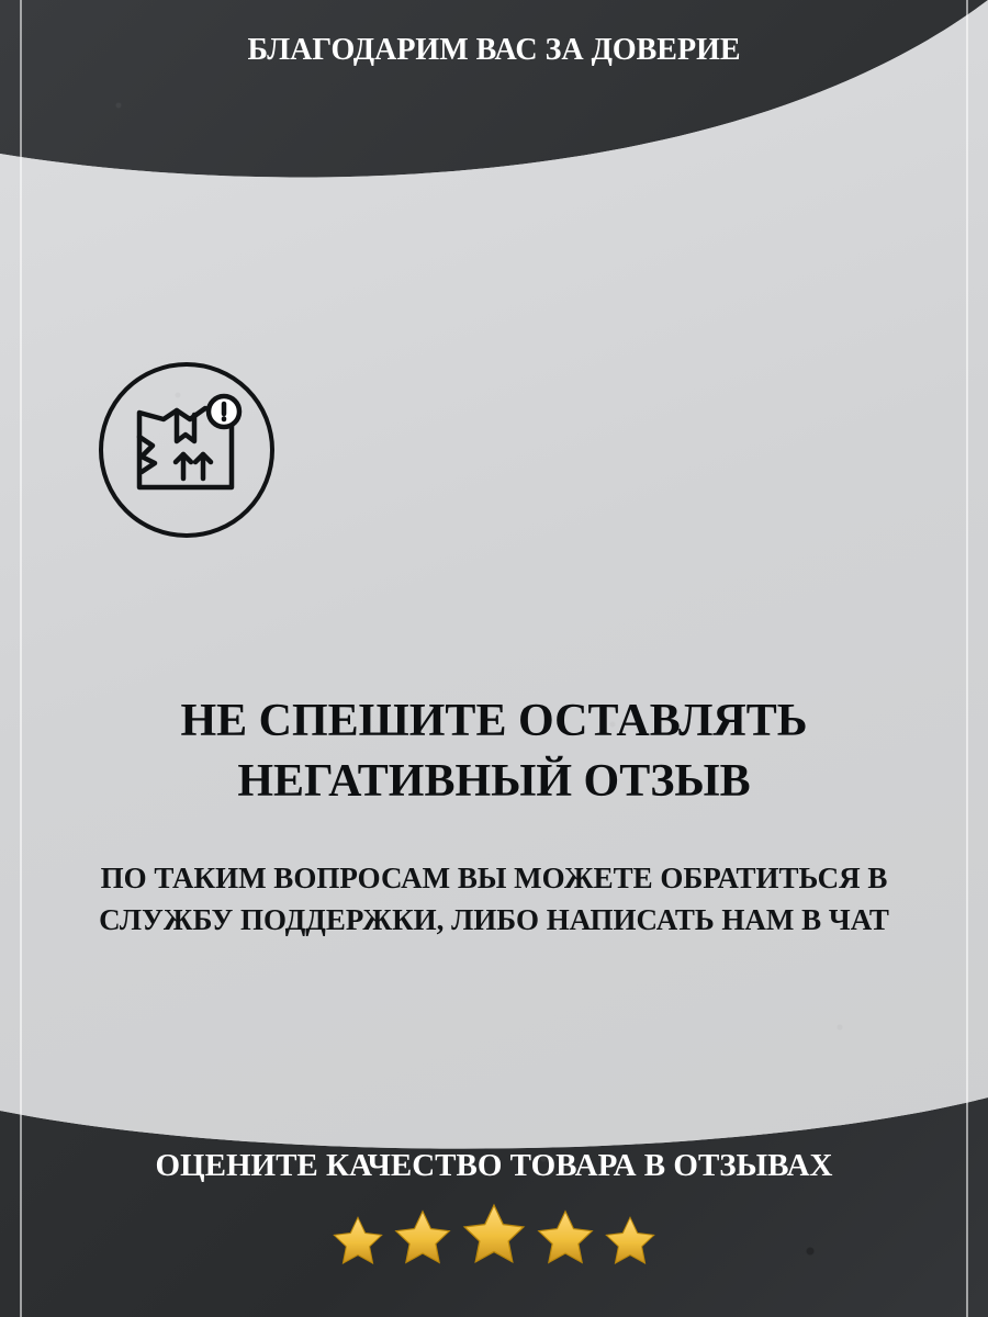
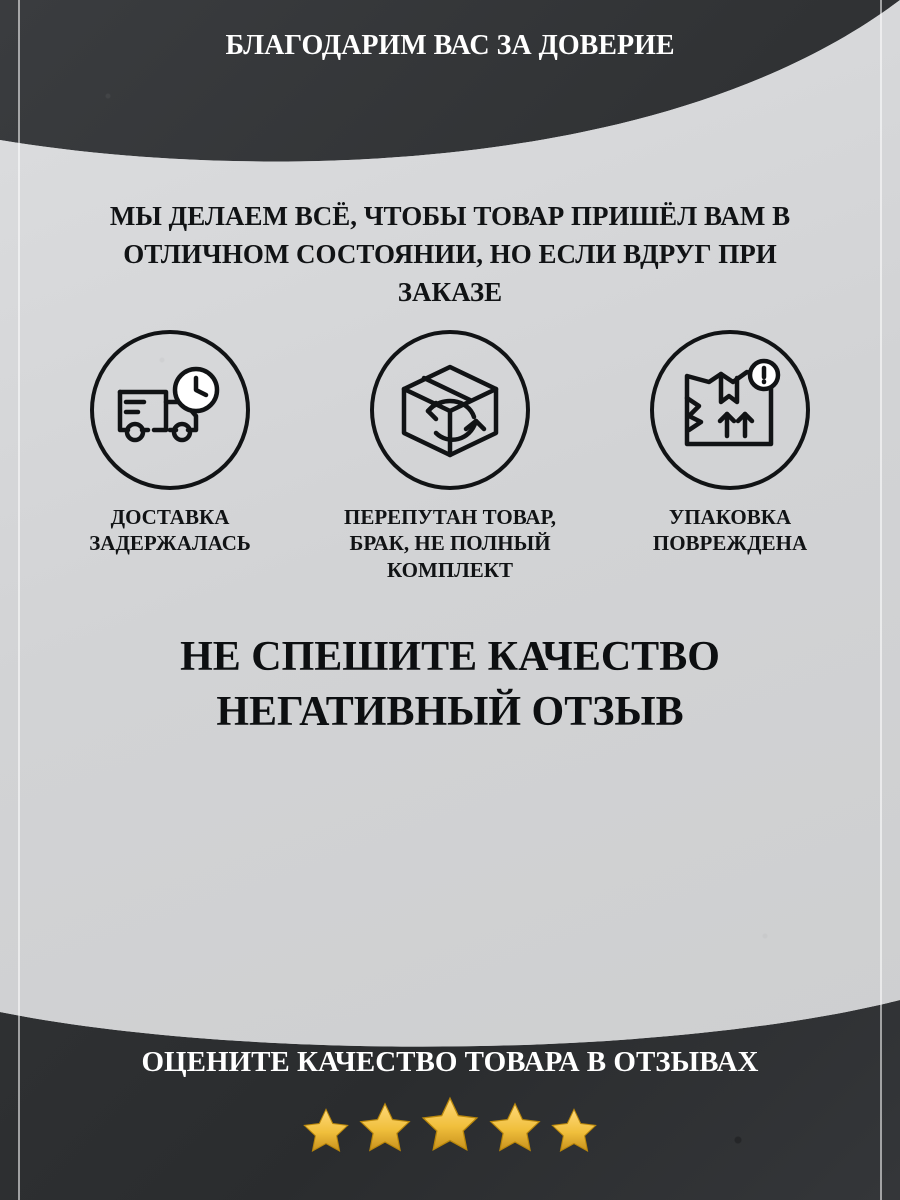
  БЛАГОДАРИМ ВАС ЗА ДОВЕРИЕ
+ МЫ ДЕЛАЕМ ВСЁ, ЧТОБЫ ТОВАР ПРИШЁЛ ВАМ В ОТЛИЧНОМ СОСТОЯНИИ, НО ЕСЛИ ВДРУГ ПРИ ЗАКАЗЕ
+ ДОСТАВКА ЗАДЕРЖАЛАСЬ
+ ПЕРЕПУТАН ТОВАР, БРАК, НЕ ПОЛНЫЙ КОМПЛЕКТ
+ УПАКОВКА ПОВРЕЖДЕНА
- НЕ СПЕШИТЕ ОСТАВЛЯТЬ НЕГАТИВНЫЙ ОТЗЫВ
+ НЕ СПЕШИТЕ КАЧЕСТВО НЕГАТИВНЫЙ ОТЗЫВ
- ПО ТАКИМ ВОПРОСАМ ВЫ МОЖЕТЕ ОБРАТИТЬСЯ В СЛУЖБУ ПОДДЕРЖКИ, ЛИБО НАПИСАТЬ НАМ В ЧАТ
  ОЦЕНИТЕ КАЧЕСТВО ТОВАРА В ОТЗЫВАХ
